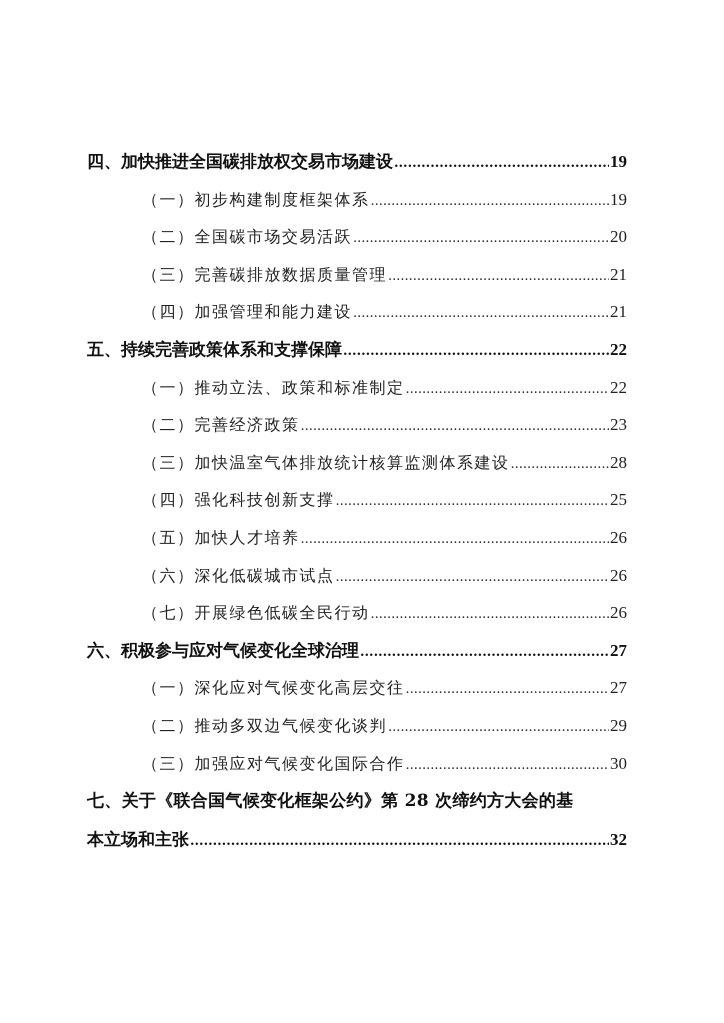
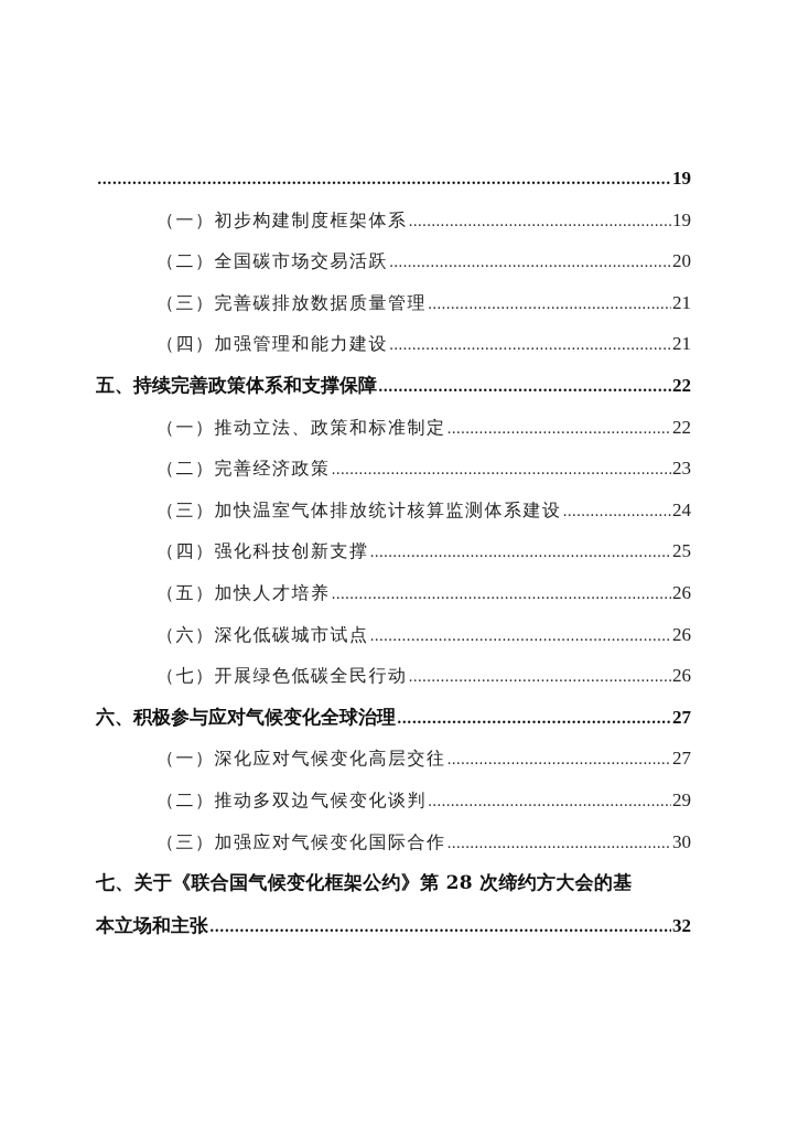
- 四、加快推进全国碳排放权交易市场建设
  19
  （一）初步构建制度框架体系
  19
  （二）全国碳市场交易活跃
  20
  （三）完善碳排放数据质量管理
  21
  （四）加强管理和能力建设
  21
  五、持续完善政策体系和支撑保障
  22
  （一）推动立法、政策和标准制定
  22
  （二）完善经济政策
  23
  （三）加快温室气体排放统计核算监测体系建设
- 28
+ 24
  （四）强化科技创新支撑
  25
  （五）加快人才培养
  26
  （六）深化低碳城市试点
  26
  （七）开展绿色低碳全民行动
  26
  六、积极参与应对气候变化全球治理
  27
  （一）深化应对气候变化高层交往
  27
  （二）推动多双边气候变化谈判
  29
  （三）加强应对气候变化国际合作
  30
  七、关于《联合国气候变化框架公约》第 28 次缔约方大会的基
  本立场和主张
  32
